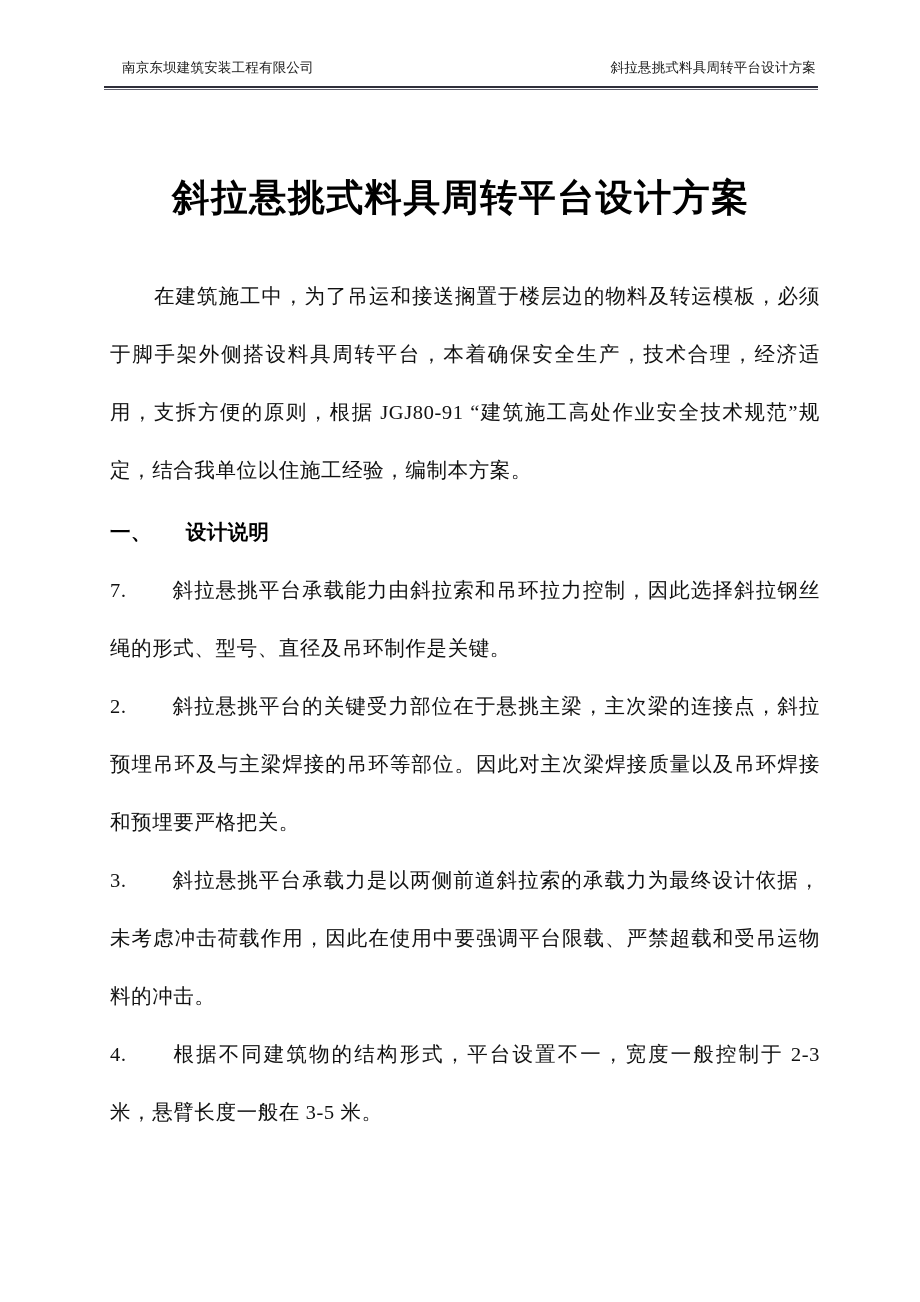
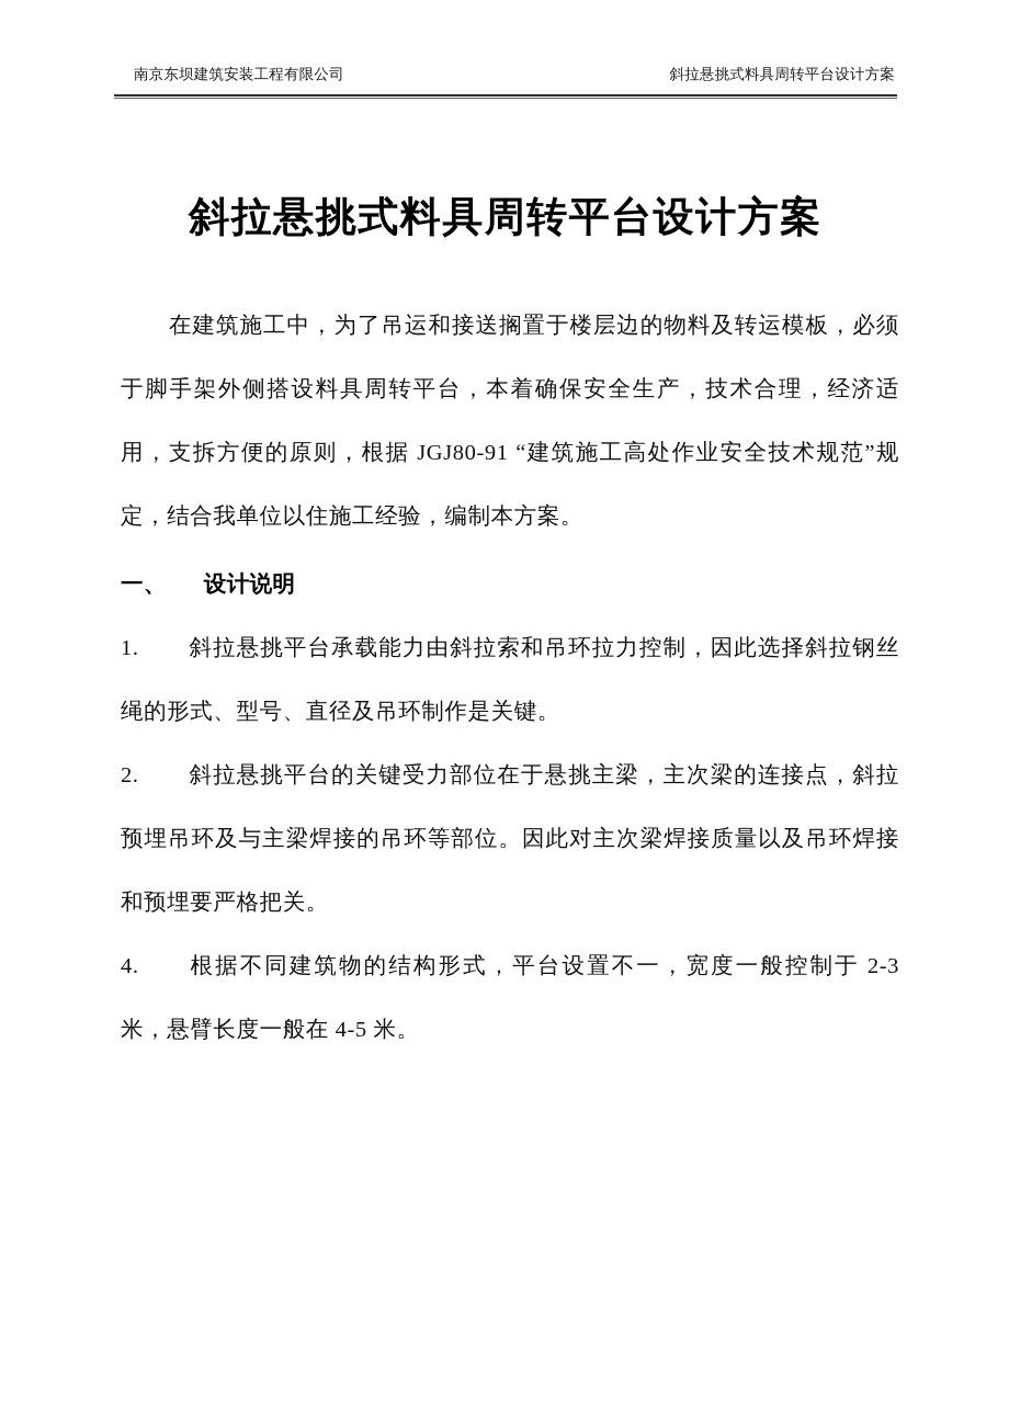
  南京东坝建筑安装工程有限公司
  斜拉悬挑式料具周转平台设计方案
  斜拉悬挑式料具周转平台设计方案
  在建筑施工中，为了吊运和接送搁置于楼层边的物料及转运模板，必须于脚手架外侧搭设料具周转平台，本着确保安全生产，技术合理，经济适用，支拆方便的原则，根据 JGJ80-91 “建筑施工高处作业安全技术规范”规定，结合我单位以住施工经验，编制本方案。
  一、 设计说明
- 7. 斜拉悬挑平台承载能力由斜拉索和吊环拉力控制，因此选择斜拉钢丝绳的形式、型号、直径及吊环制作是关键。
+ 1. 斜拉悬挑平台承载能力由斜拉索和吊环拉力控制，因此选择斜拉钢丝绳的形式、型号、直径及吊环制作是关键。
  2. 斜拉悬挑平台的关键受力部位在于悬挑主梁，主次梁的连接点，斜拉预埋吊环及与主梁焊接的吊环等部位。因此对主次梁焊接质量以及吊环焊接和预埋要严格把关。
- 3. 斜拉悬挑平台承载力是以两侧前道斜拉索的承载力为最终设计依据，未考虑冲击荷载作用，因此在使用中要强调平台限载、严禁超载和受吊运物料的冲击。
- 4. 根据不同建筑物的结构形式，平台设置不一，宽度一般控制于 2-3 米，悬臂长度一般在 3-5 米。
+ 4. 根据不同建筑物的结构形式，平台设置不一，宽度一般控制于 2-3 米，悬臂长度一般在 4-5 米。
